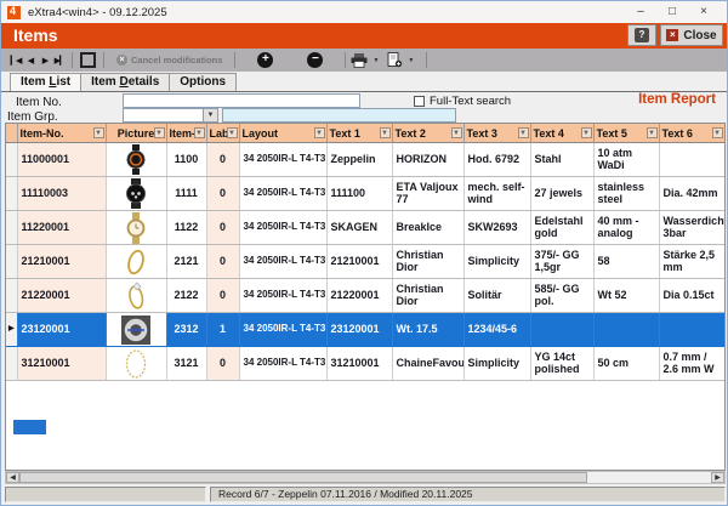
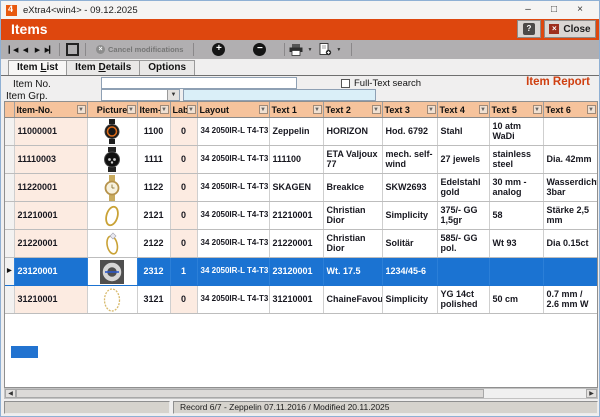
  eXtra4<win4> - 09.12.2025
  –
  □
  ×
  Items
  ?
  ×
  Close
  Cancel modifications
  +
  −
  Item List
  Item Details
  Options
  Item No.
  Full-Text search
  Item Grp.
  Item Report
  	Item-No.	Picture	Item	La	Layout	Text 1	Text 2	Text 3	Text 4	Text 5	Text 6
  	11000001		1100	0	34 2050IR-L T4-T3	Zeppelin	HORIZON	Hod. 6792	Stahl	10 atm WaDi
  	11110003		1111	0	34 2050IR-L T4-T3	111100	ETA Valjoux 77	mech. self-wind	27 jewels	stainless steel	Dia. 42mm
- 	11220001		1122	0	34 2050IR-L T4-T3	SKAGEN	BreakIce	SKW2693	Edelstahl gold	40 mm - analog	Wasserdich 3bar
+ 	11220001		1122	0	34 2050IR-L T4-T3	SKAGEN	BreakIce	SKW2693	Edelstahl gold	30 mm - analog	Wasserdich 3bar
  	21210001		2121	0	34 2050IR-L T4-T3	21210001	Christian Dior	Simplicity	375/- GG 1,5gr	58	Stärke 2,5 mm
- 	21220001		2122	0	34 2050IR-L T4-T3	21220001	Christian Dior	Solitär	585/- GG pol.	Wt 52	Dia 0.15ct
+ 	21220001		2122	0	34 2050IR-L T4-T3	21220001	Christian Dior	Solitär	585/- GG pol.	Wt 93	Dia 0.15ct
  	23120001		2312	1	34 2050IR-L T4-T3	23120001	Wt. 17.5	1234/45-6
  	31210001		3121	0	34 2050IR-L T4-T3	31210001	ChaineFavou	Simplicity	YG 14ct polished	50 cm	0.7 mm / 2.6 mm W
  Record 6/7 - Zeppelin 07.11.2016 / Modified 20.11.2025
